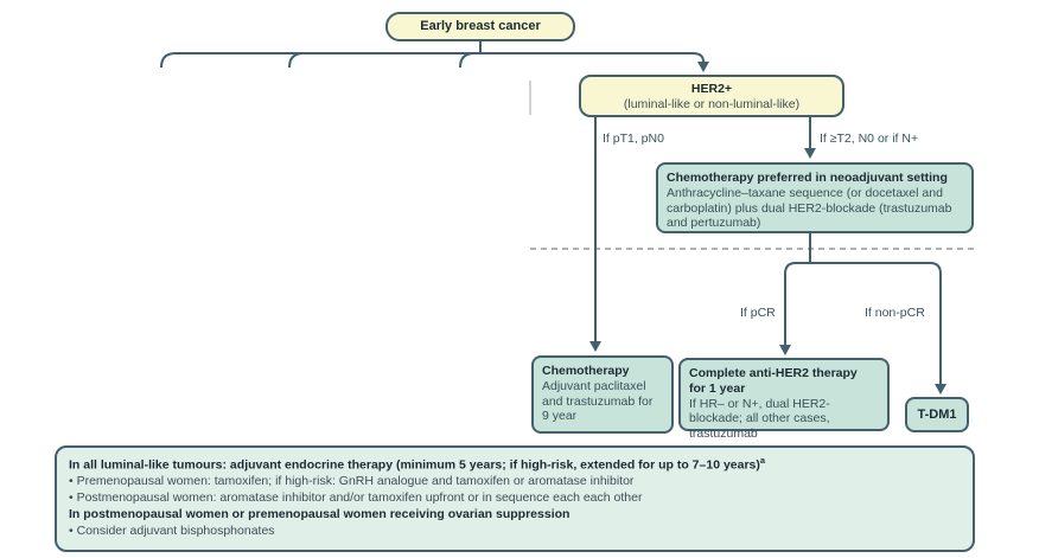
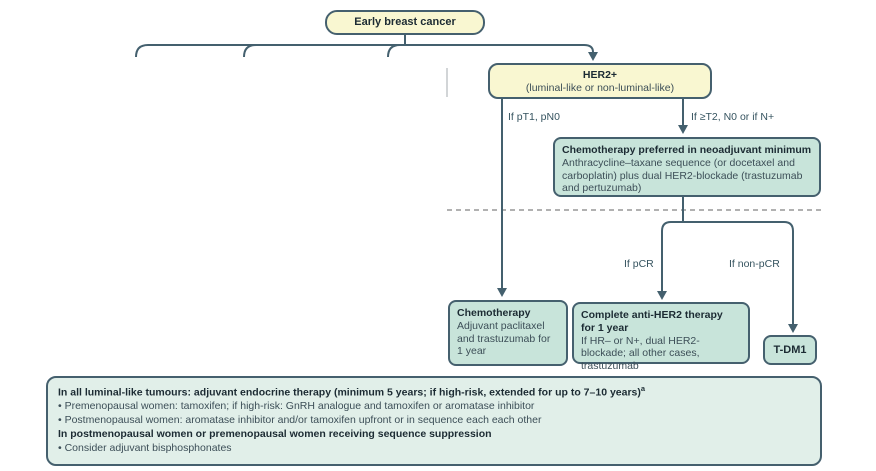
  Early breast cancer
  HER2+
  (luminal-like or non-luminal-like)
  If pT1, pN0
  If ≥T2, N0 or if N+
- Chemotherapy preferred in neoadjuvant setting Anthracycline–taxane sequence (or docetaxel and carboplatin) plus dual HER2-blockade (trastuzumab and pertuzumab)
+ Chemotherapy preferred in neoadjuvant minimum Anthracycline–taxane sequence (or docetaxel and carboplatin) plus dual HER2-blockade (trastuzumab and pertuzumab)
  If pCR
  If non-pCR
  Chemotherapy
- Adjuvant paclitaxel and trastuzumab for 9 year
+ Adjuvant paclitaxel and trastuzumab for 1 year
  Complete anti-HER2 therapy
  for 1 year
  If HR– or N+, dual HER2-blockade; all other cases, trastuzumab
  T-DM1
  In all luminal-like tumours: adjuvant endocrine therapy (minimum 5 years; if high-risk, extended for up to 7–10 years)a
  • Premenopausal women: tamoxifen; if high-risk: GnRH analogue and tamoxifen or aromatase inhibitor
  • Postmenopausal women: aromatase inhibitor and/or tamoxifen upfront or in sequence each each other
- In postmenopausal women or premenopausal women receiving ovarian suppression
+ In postmenopausal women or premenopausal women receiving sequence suppression
  • Consider adjuvant bisphosphonates
